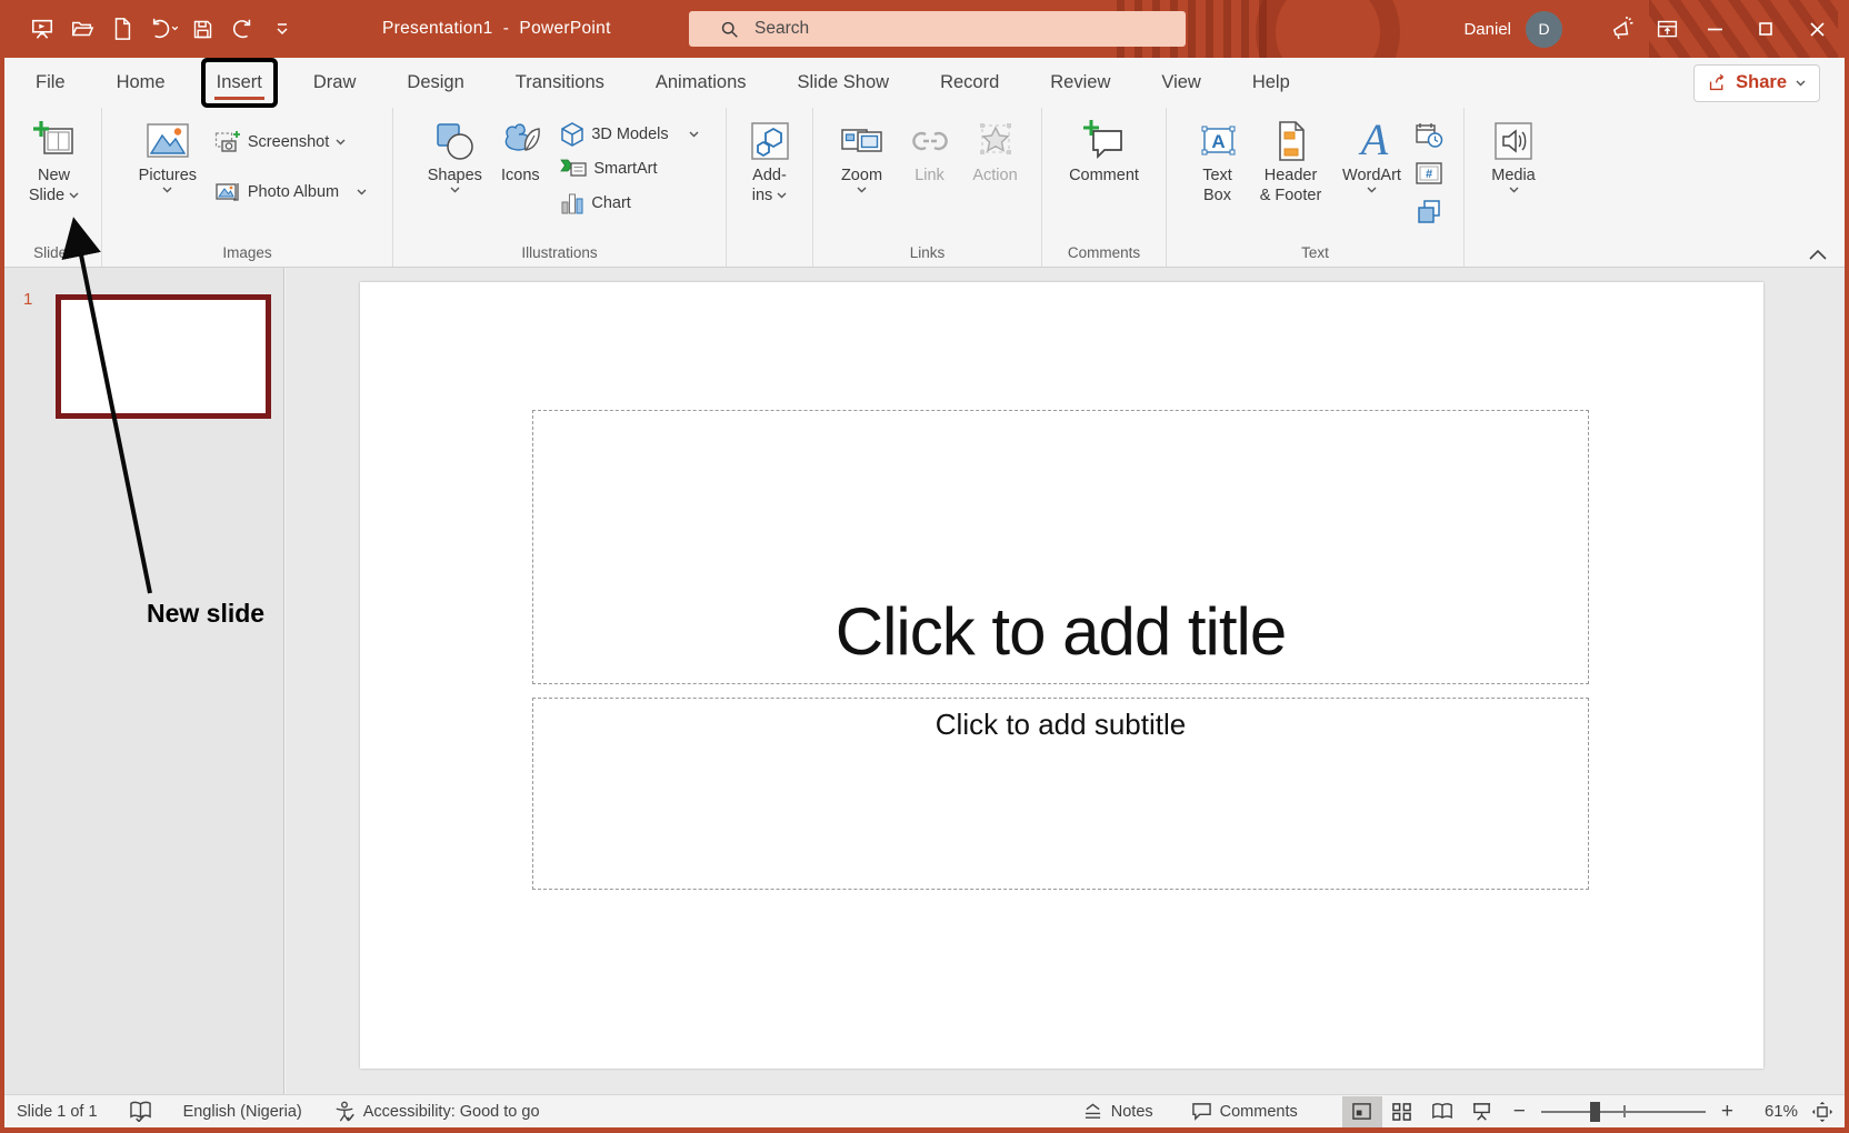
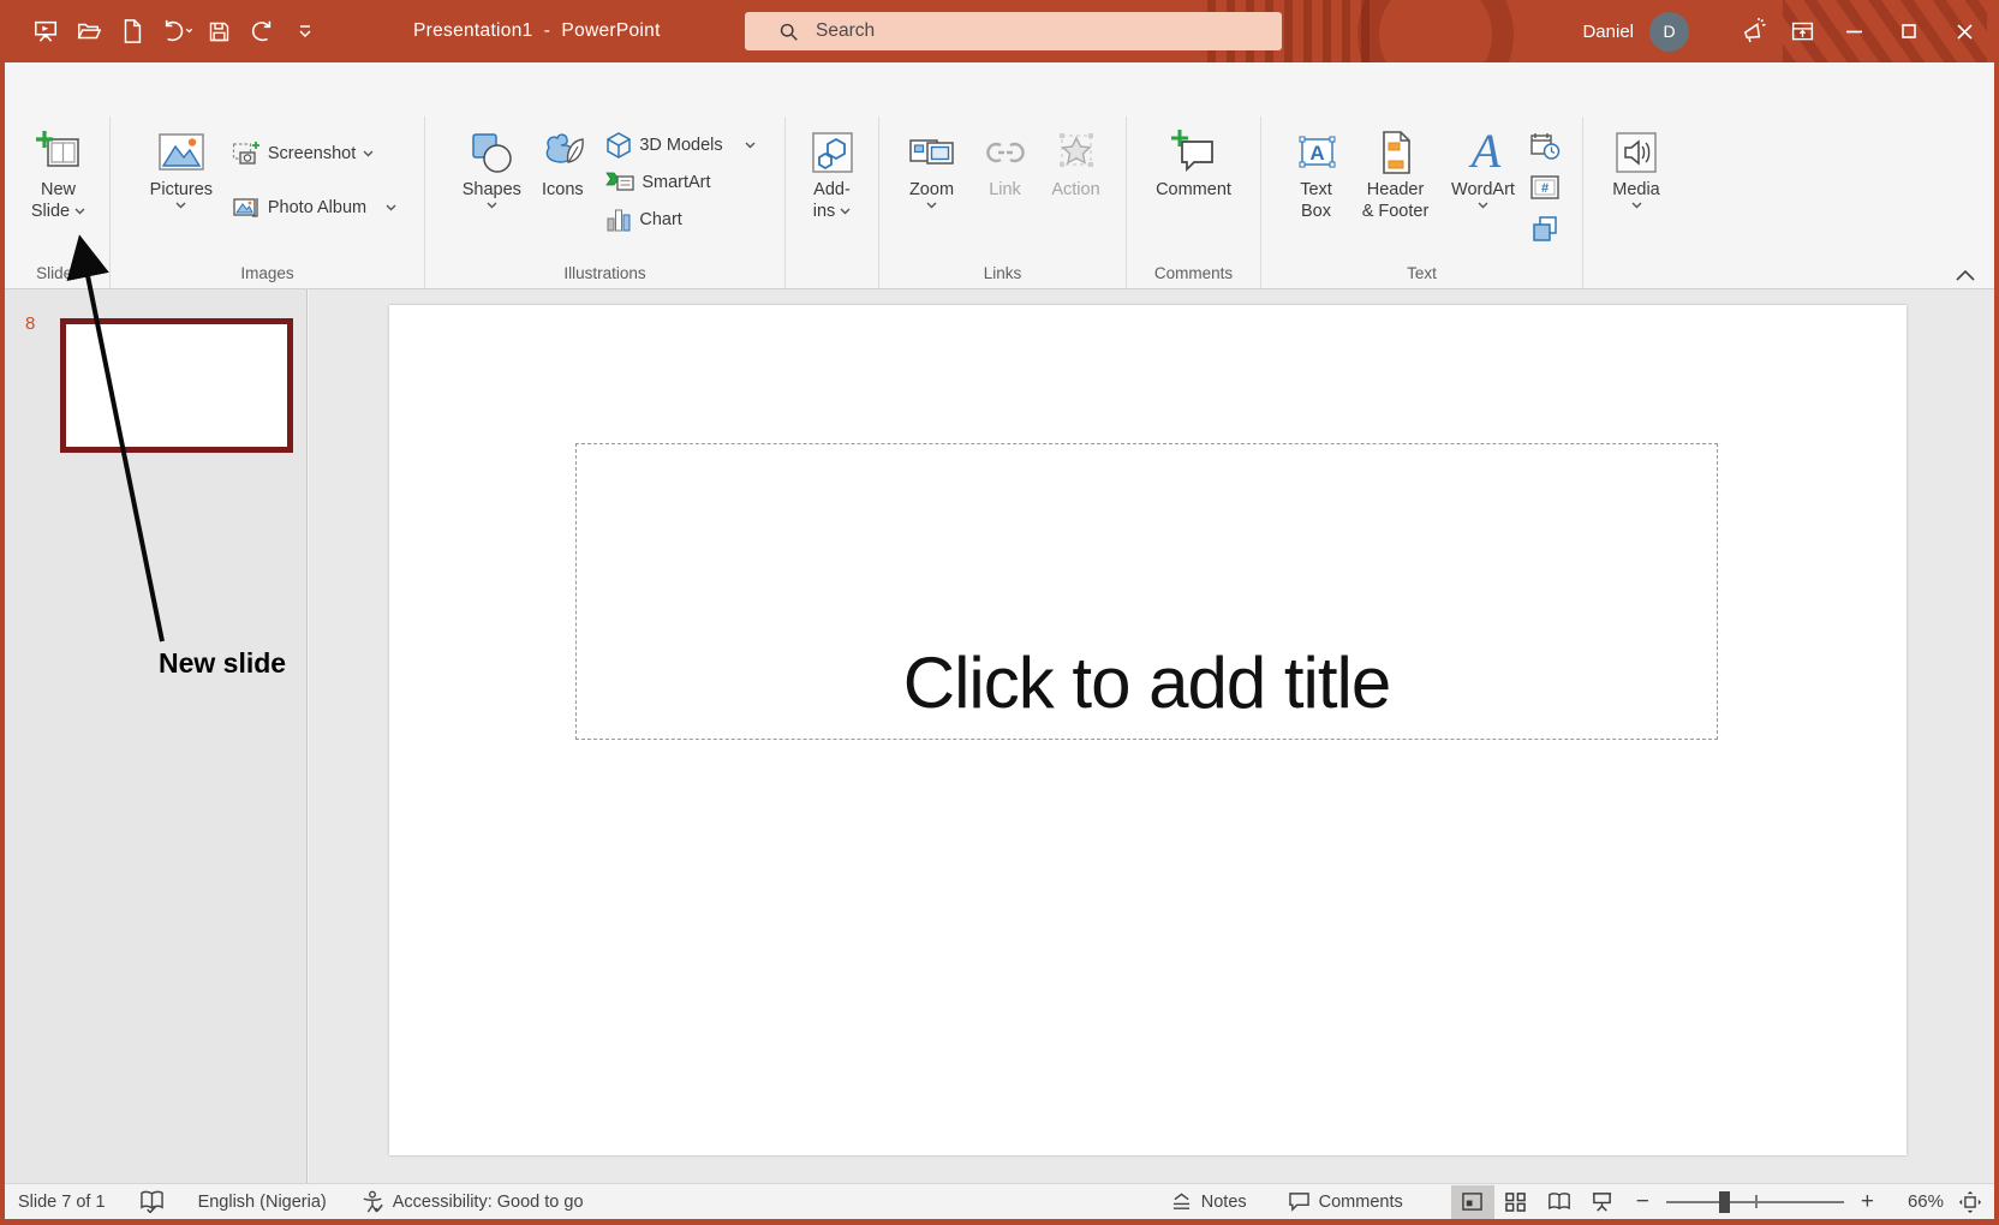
  Presentation1 - PowerPoint
  Search
  Daniel
  D
- File
- Home
- Insert
- Draw
- Design
- Transitions
- Animations
- Slide Show
- Record
- Review
- View
- Help
- Share
  New
  Slide
  Slides
  Pictures
  Screenshot
  Photo Album
  Images
  Shapes
  Icons
  3D Models
  SmartArt
  Chart
  Illustrations
  Add-
  ins
  Zoom
  Link
  Action
  Links
  Comment
  Comments
  A
  Text
  Box
  Header
  & Footer
  A
  WordArt
  #
  Text
  Media
- 1
+ 8
  Click to add title
- Click to add subtitle
  New slide
- Slide 1 of 1
+ Slide 7 of 1
  English (Nigeria)
  Accessibility: Good to go
  Notes
  Comments
  −
  +
- 61%
+ 66%
